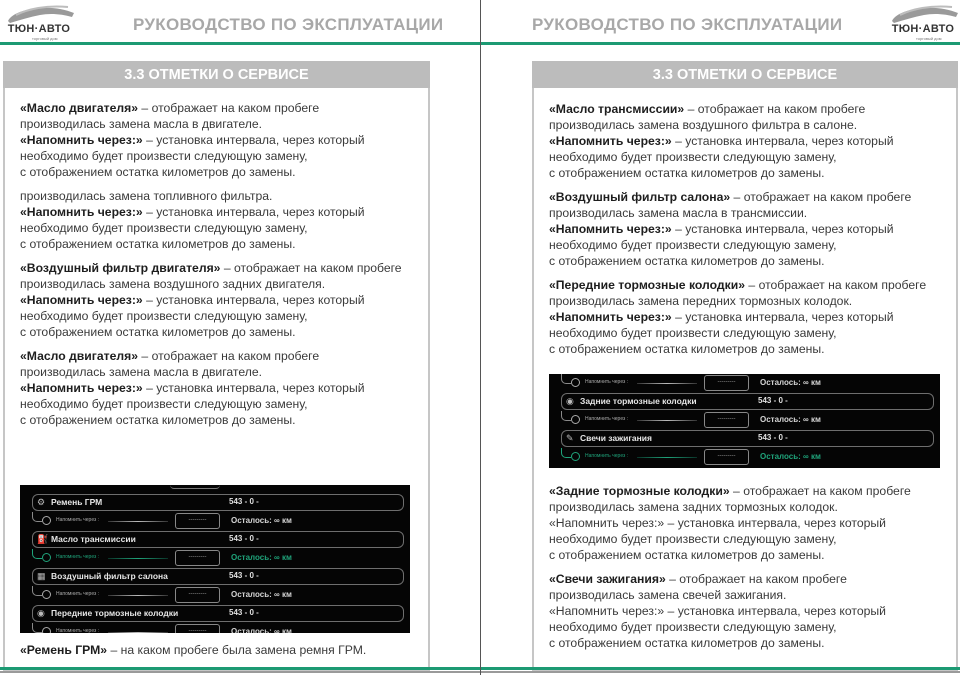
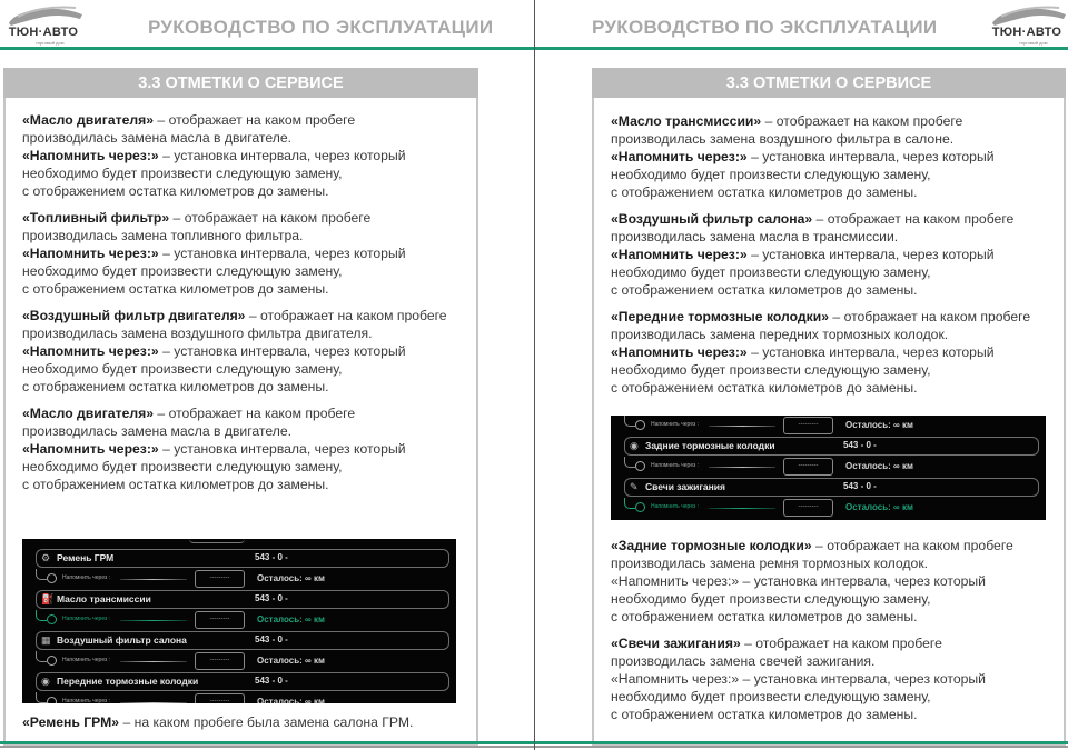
  ТЮН·АВТО
  РУКОВОДСТВО ПО ЭКСПЛУАТАЦИИ
  3.3 ОТМЕТКИ О СЕРВИСЕ
  «Масло двигателя» – отображает на каком пробеге
  производилась замена масла в двигателе.
  «Напомнить через:» – установка интервала, через который
  необходимо будет произвести следующую замену,
  с отображением остатка километров до замены.
+ «Топливный фильтр» – отображает на каком пробеге
  производилась замена топливного фильтра.
  «Напомнить через:» – установка интервала, через который
  необходимо будет произвести следующую замену,
  с отображением остатка километров до замены.
  «Воздушный фильтр двигателя» – отображает на каком пробеге
- производилась замена воздушного задних двигателя.
+ производилась замена воздушного фильтра двигателя.
  «Напомнить через:» – установка интервала, через который
  необходимо будет произвести следующую замену,
  с отображением остатка километров до замены.
  «Масло двигателя» – отображает на каком пробеге
  производилась замена масла в двигателе.
  «Напомнить через:» – установка интервала, через который
  необходимо будет произвести следующую замену,
  с отображением остатка километров до замены.
  ⚙
  Ремень ГРМ
  543 - 0 -
  Осталось: ∞ км
  ⛽
  Масло трансмиссии
  543 - 0 -
  Осталось: ∞ км
  ▦
  Воздушный фильтр салона
  543 - 0 -
  Осталось: ∞ км
  ◉
  Передние тормозные колодки
  543 - 0 -
  Осталось: ∞ км
- «Ремень ГРМ» – на каком пробеге была замена ремня ГРМ.
+ «Ремень ГРМ» – на каком пробеге была замена салона ГРМ.
  РУКОВОДСТВО ПО ЭКСПЛУАТАЦИИ
  ТЮН·АВТО
  3.3 ОТМЕТКИ О СЕРВИСЕ
  «Масло трансмиссии» – отображает на каком пробеге
  производилась замена воздушного фильтра в салоне.
  «Напомнить через:» – установка интервала, через который
  необходимо будет произвести следующую замену,
  с отображением остатка километров до замены.
  «Воздушный фильтр салона» – отображает на каком пробеге
  производилась замена масла в трансмиссии.
  «Напомнить через:» – установка интервала, через который
  необходимо будет произвести следующую замену,
  с отображением остатка километров до замены.
  «Передние тормозные колодки» – отображает на каком пробеге
  производилась замена передних тормозных колодок.
  «Напомнить через:» – установка интервала, через который
  необходимо будет произвести следующую замену,
  с отображением остатка километров до замены.
  Осталось: ∞ км
  ◉
  Задние тормозные колодки
  543 - 0 -
  Осталось: ∞ км
  ✎
  Свечи зажигания
  543 - 0 -
  Осталось: ∞ км
  «Задние тормозные колодки» – отображает на каком пробеге
- производилась замена задних тормозных колодок.
+ производилась замена ремня тормозных колодок.
  «Напомнить через:» – установка интервала, через который
  необходимо будет произвести следующую замену,
  с отображением остатка километров до замены.
  «Свечи зажигания» – отображает на каком пробеге
  производилась замена свечей зажигания.
  «Напомнить через:» – установка интервала, через который
  необходимо будет произвести следующую замену,
  с отображением остатка километров до замены.
